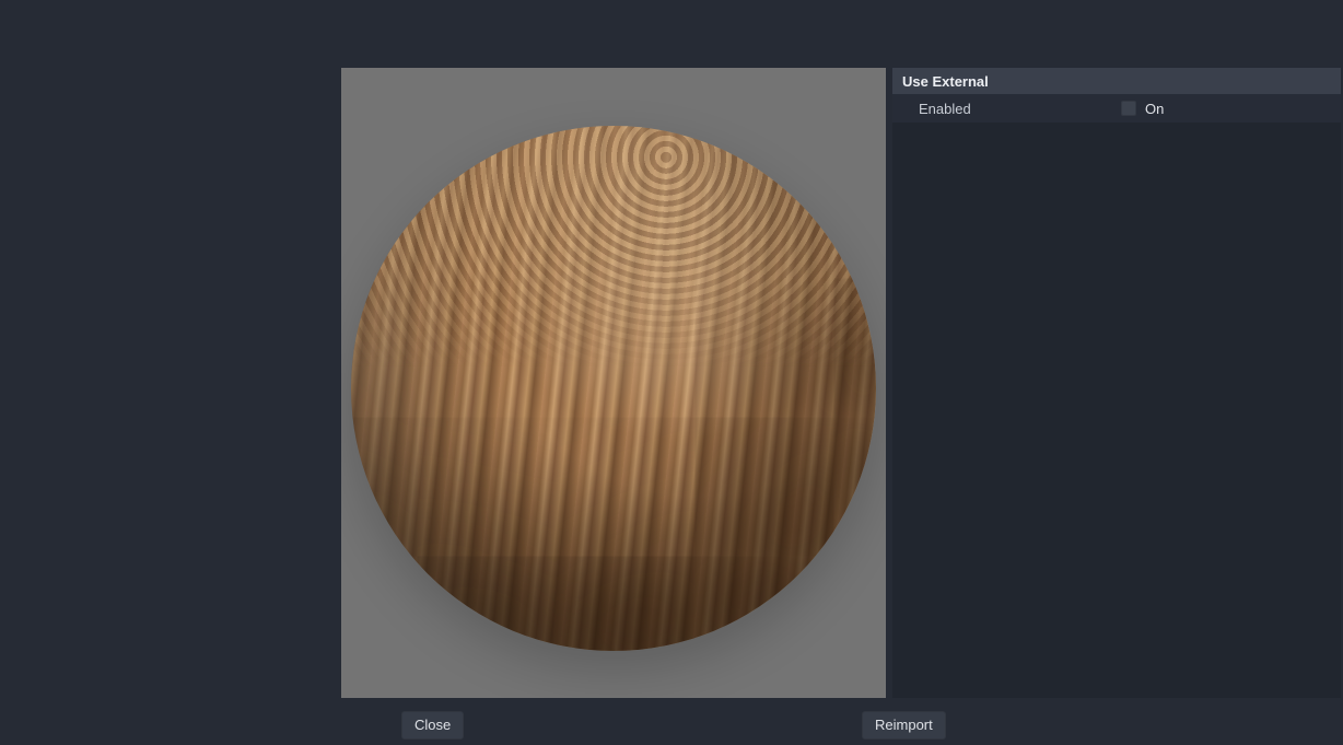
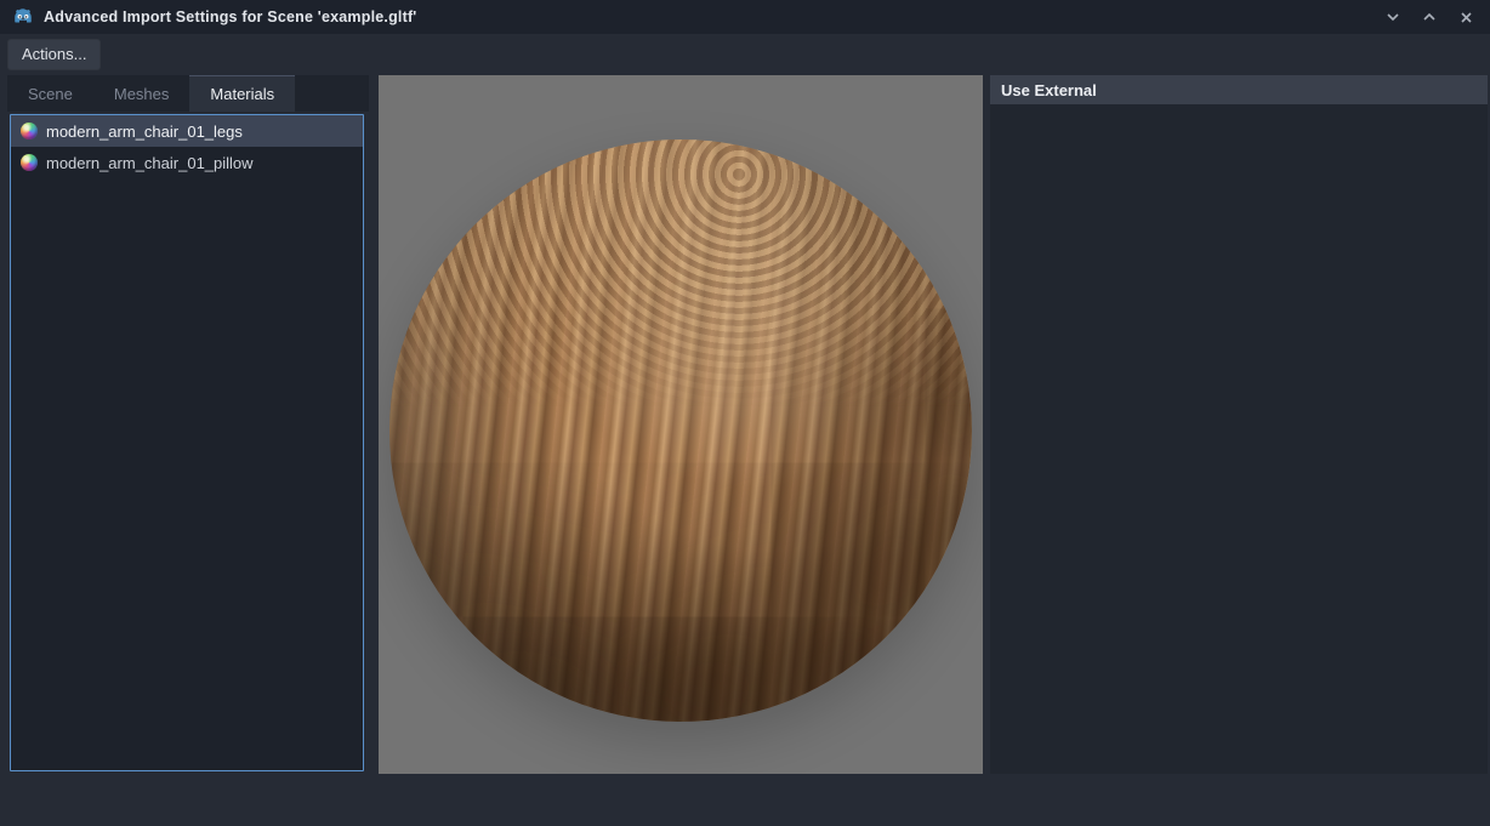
+ Advanced Import Settings for Scene 'example.gltf'
+ Actions...
+ Scene
+ Meshes
+ Materials
+ modern_arm_chair_01_legs
+ modern_arm_chair_01_pillow
  Use External
- Enabled
- On
- Close
- Reimport
